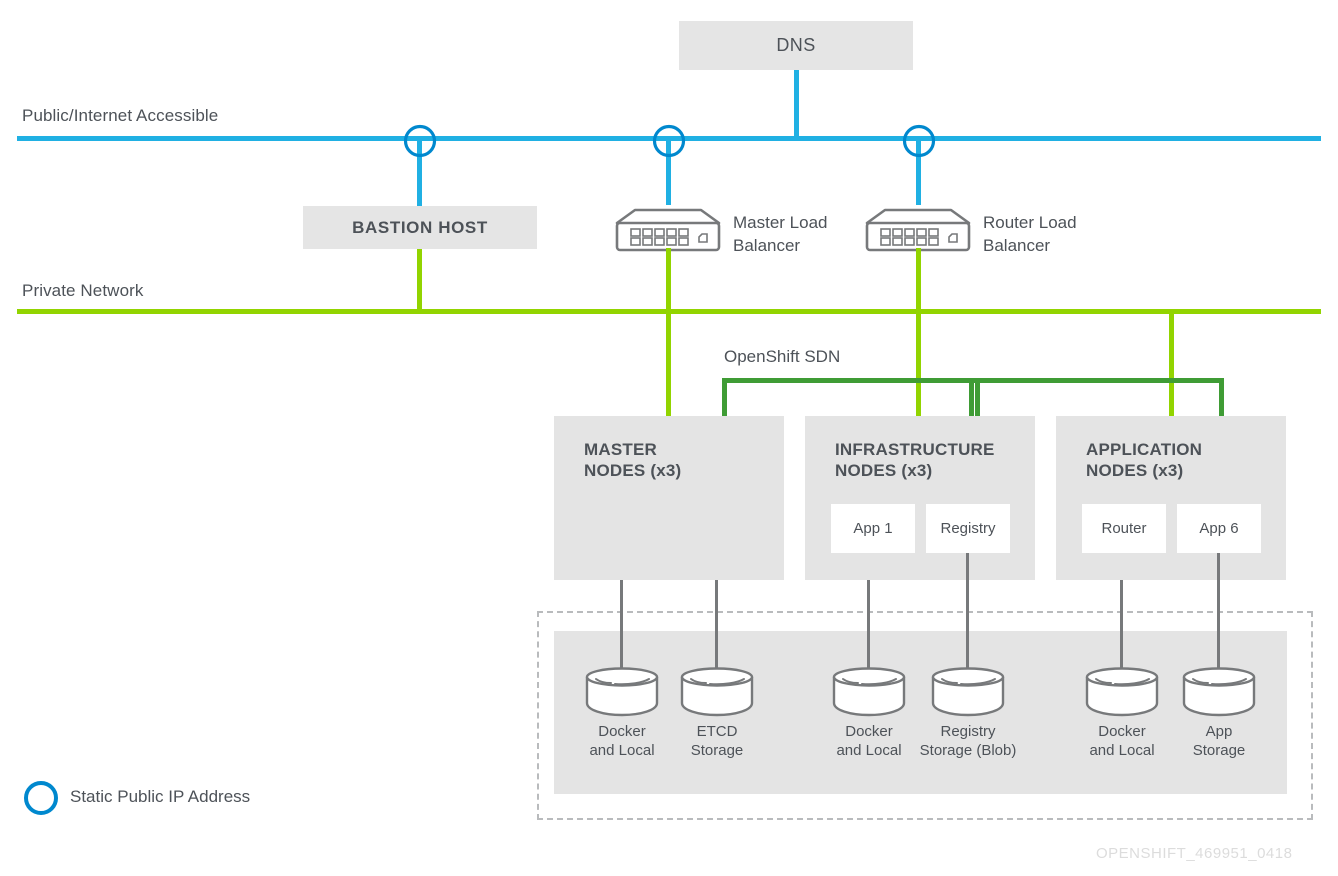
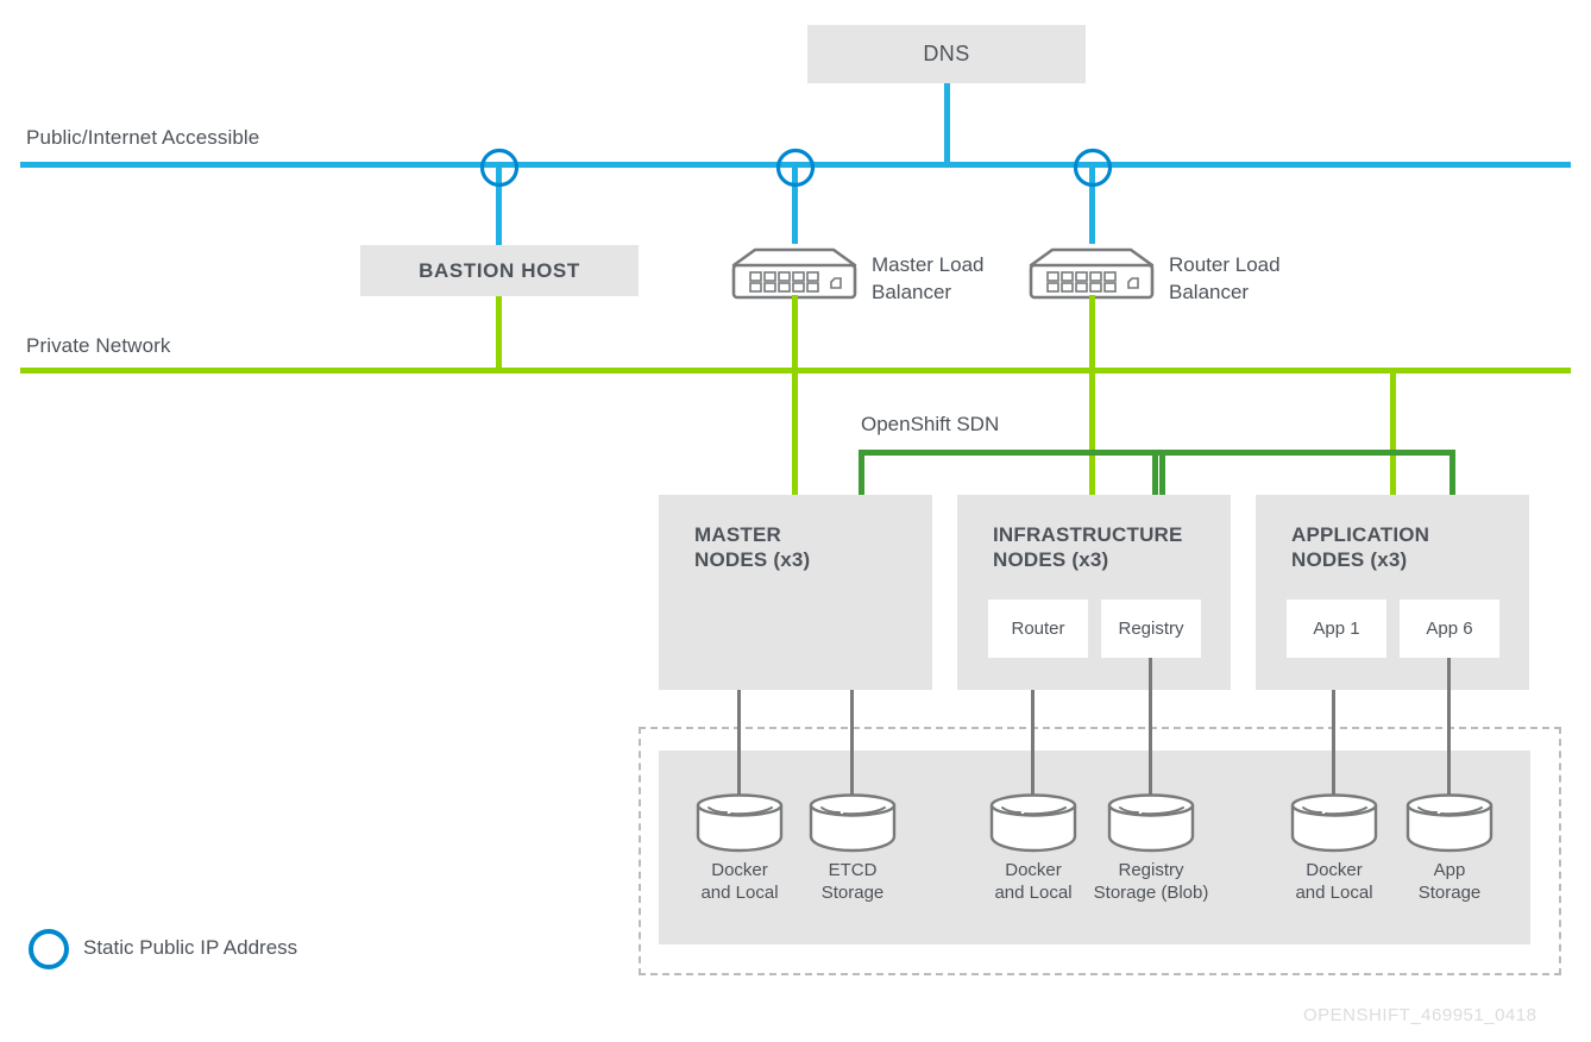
  DNS
  Public/Internet Accessible
  BASTION HOST
  Master Load
  Balancer
  Router Load
  Balancer
  Private Network
  OpenShift SDN
  MASTER
  NODES (x3)
  INFRASTRUCTURE
  NODES (x3)
- App 1
+ Router
  Registry
  APPLICATION
  NODES (x3)
- Router
+ App 1
  App 6
  Docker
  and Local
  ETCD
  Storage
  Docker
  and Local
  Registry
  Storage (Blob)
  Docker
  and Local
  App
  Storage
  Static Public IP Address
  OPENSHIFT_469951_0418
